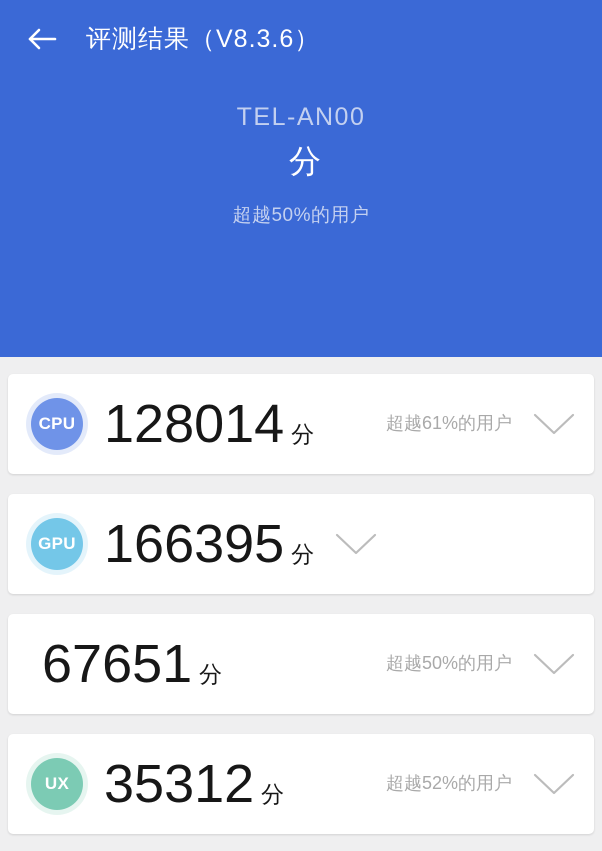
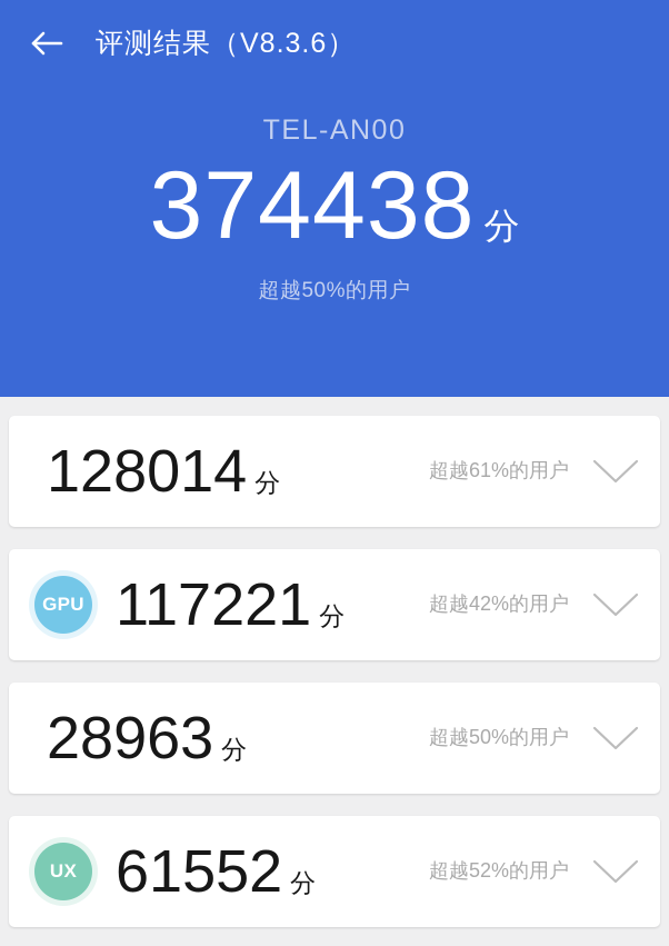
  评测结果（V8.3.6）
  TEL-AN00
+ 374438
  分
  超越50%的用户
- CPU
  128014
  分
  超越61%的用户
  GPU
- 166395
+ 117221
  分
+ 超越42%的用户
- 67651
+ 28963
  分
  超越50%的用户
  UX
- 35312
+ 61552
  分
  超越52%的用户
